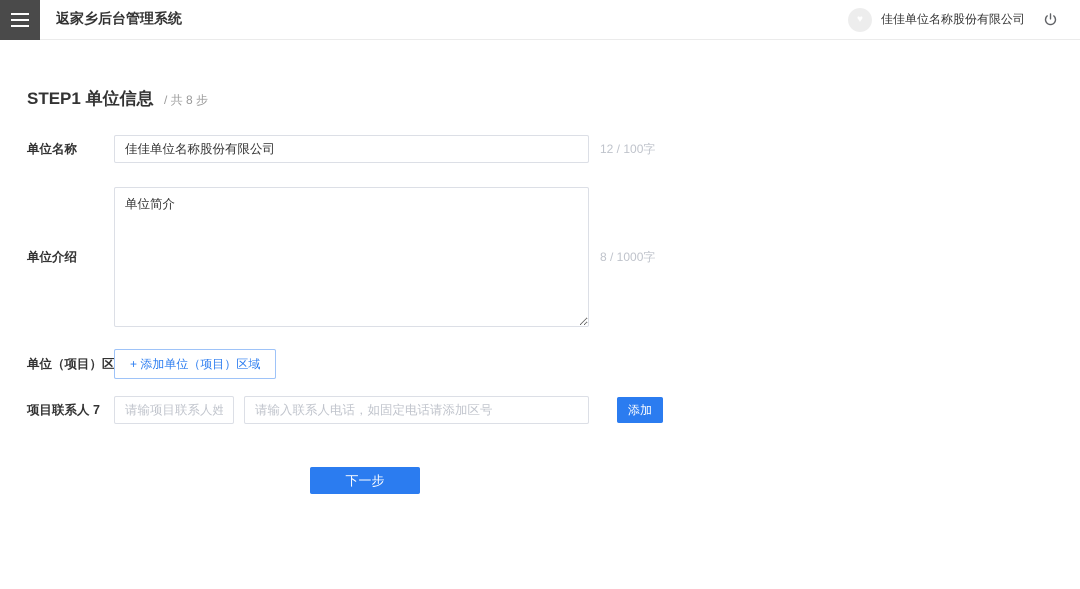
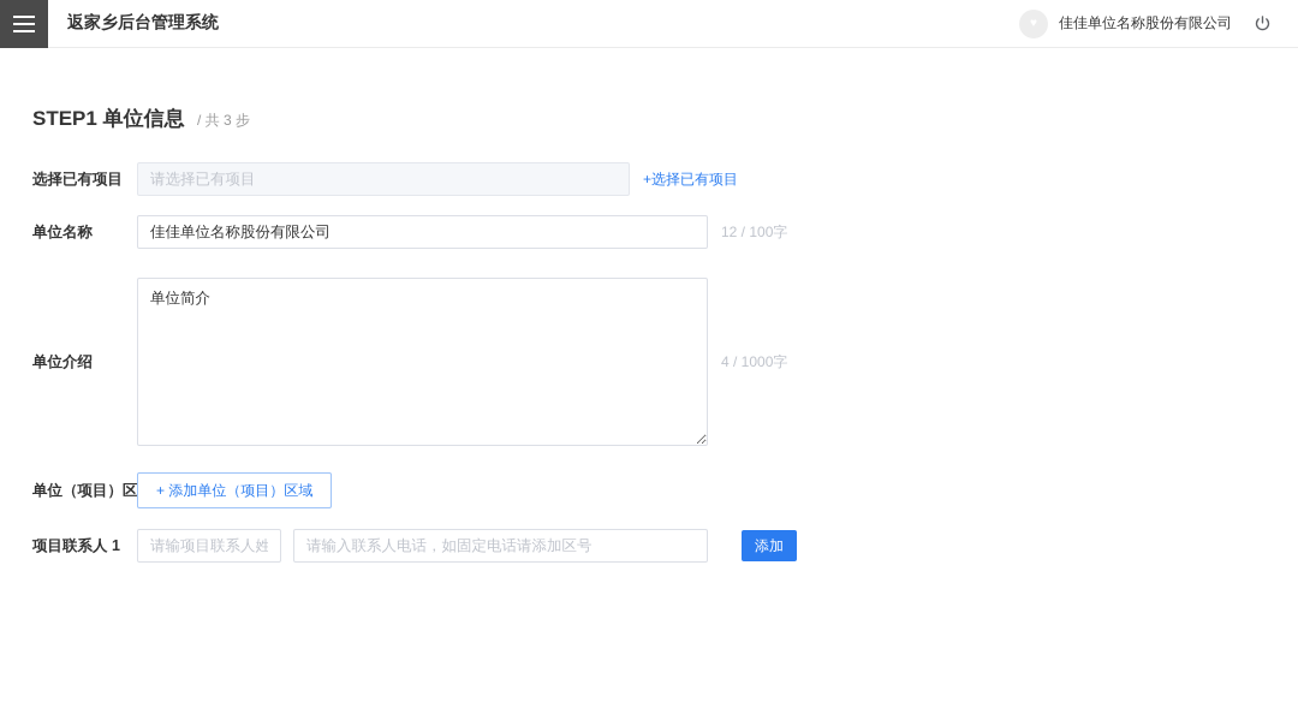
  返家乡后台管理系统
  佳佳单位名称股份有限公司
- STEP1 单位信息 / 共 8 步
+ STEP1 单位信息 / 共 3 步
+ 选择已有项目
+ 请选择已有项目
+ +选择已有项目
  单位名称
  佳佳单位名称股份有限公司
  12 / 100字
  单位介绍
  单位简介
- 8 / 1000字
+ 4 / 1000字
  单位（项目）区
  + 添加单位（项目）区域
- 项目联系人 7
+ 项目联系人 1
  请输项目联系人姓
  请输入联系人电话，如固定电话请添加区号
  添加
- 下一步
